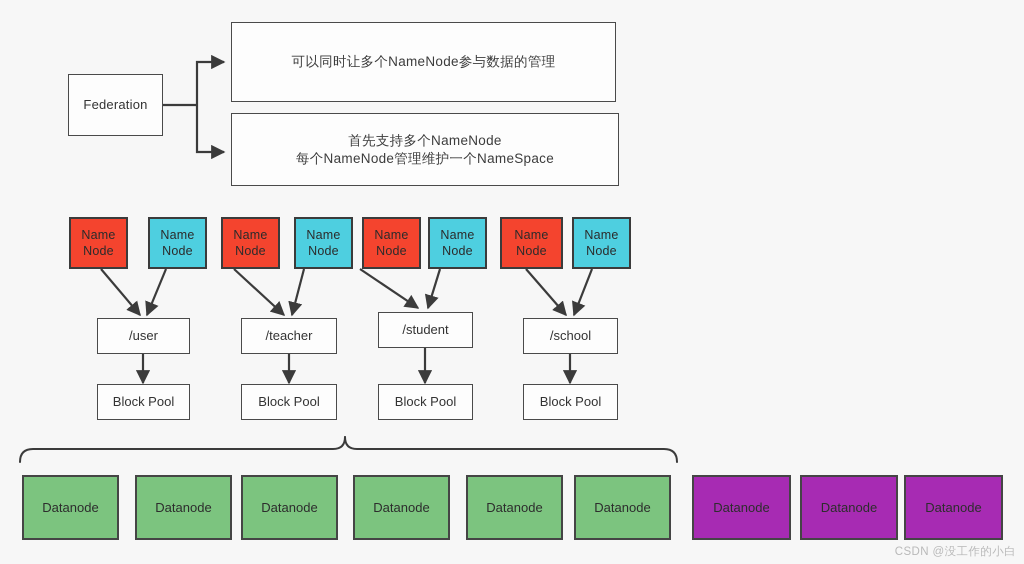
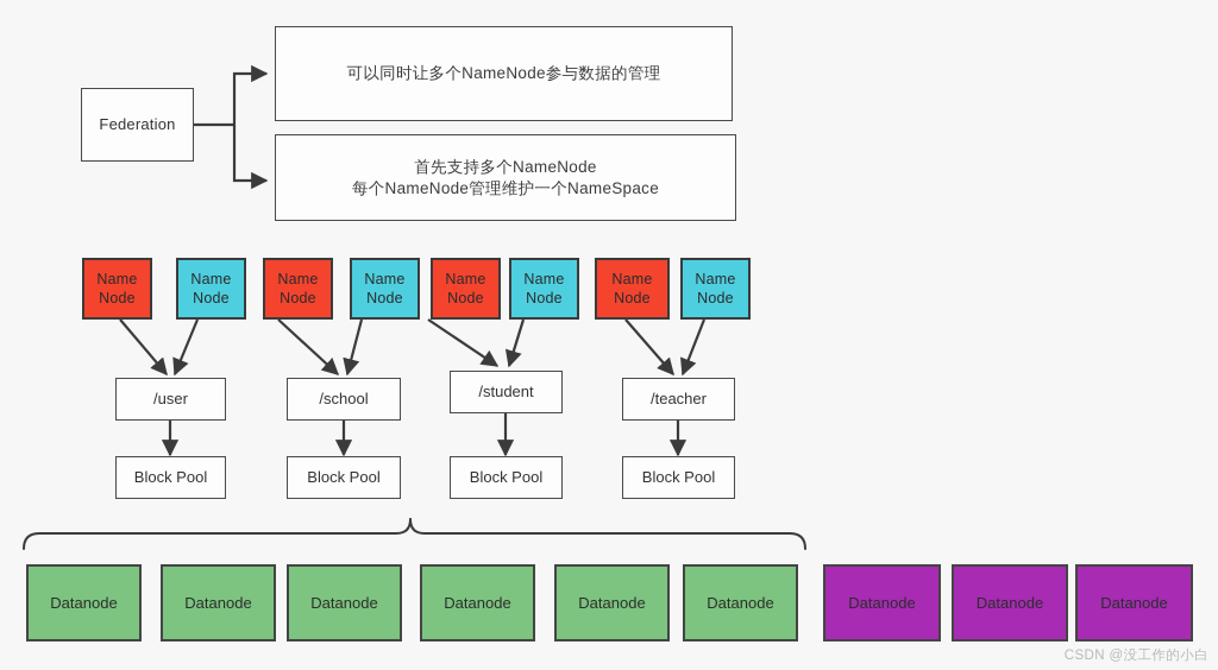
  Federation
  可以同时让多个NameNode参与数据的管理
  首先支持多个NameNode
  每个NameNode管理维护一个NameSpace
  Name
  Node
  Name
  Node
  Name
  Node
  Name
  Node
  Name
  Node
  Name
  Node
  Name
  Node
  Name
  Node
  /user
- /teacher
+ /school
  /student
- /school
+ /teacher
  Block Pool
  Block Pool
  Block Pool
  Block Pool
  Datanode
  Datanode
  Datanode
  Datanode
  Datanode
  Datanode
  Datanode
  Datanode
  Datanode
  CSDN @没工作的小白
